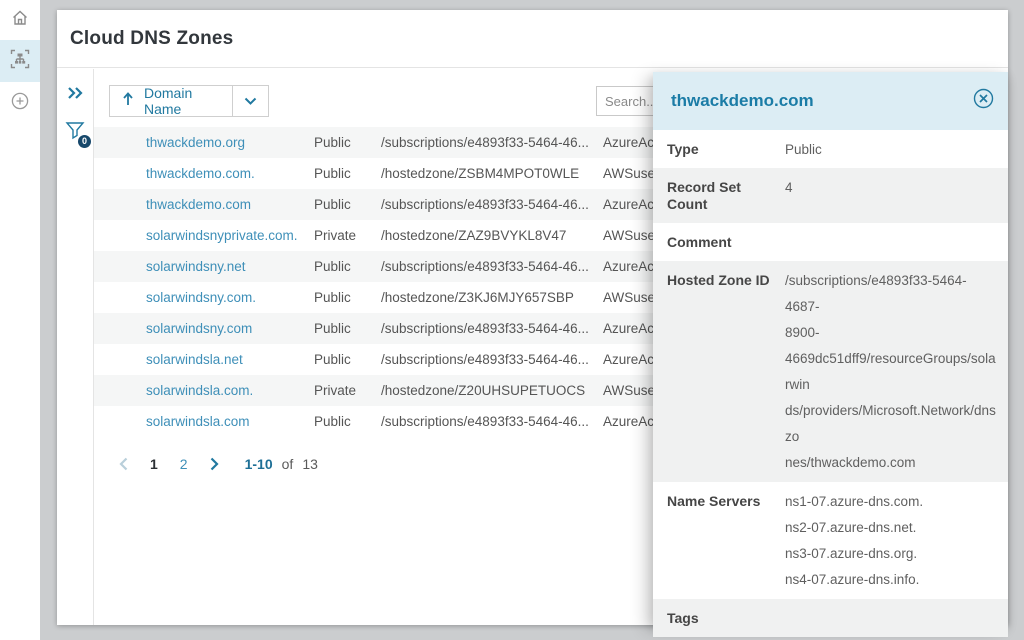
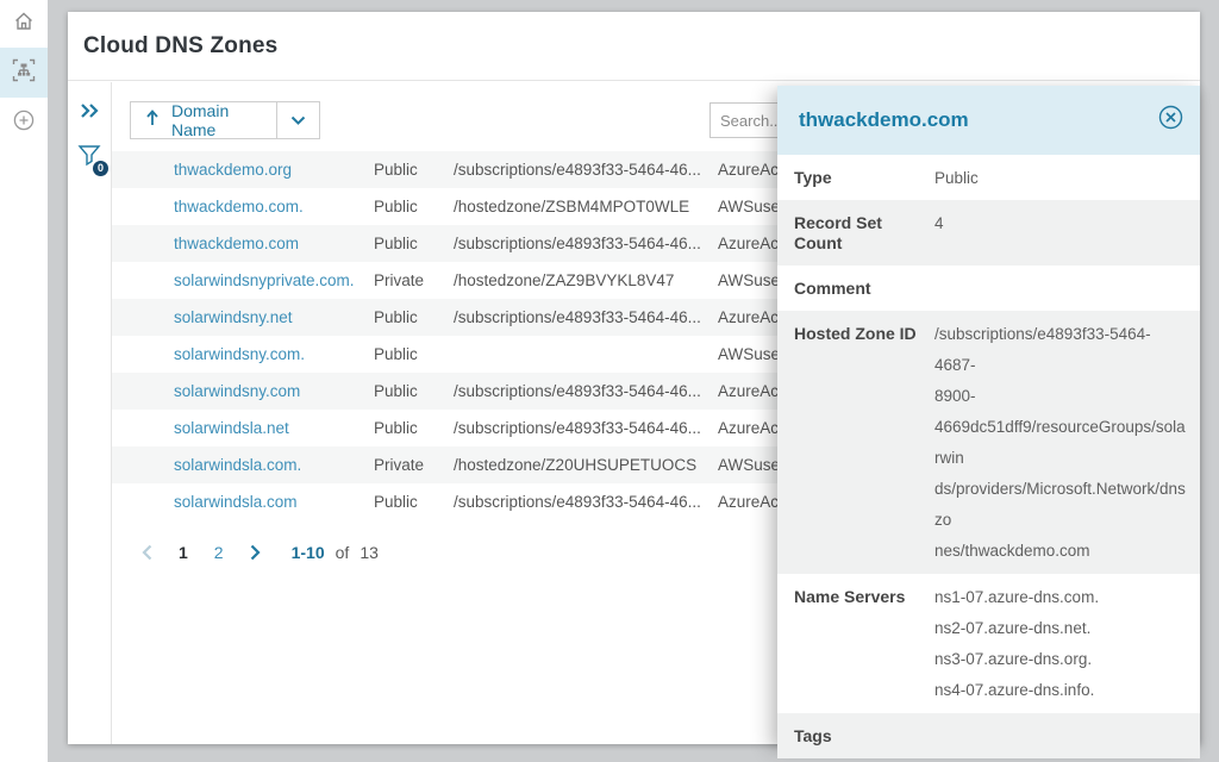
  Cloud DNS Zones
  0
  Domain Name
  Search..
  thwackdemo.org
  Public
  /subscriptions/e4893f33-5464-46...
  AzureAc
  thwackdemo.com.
  Public
  /hostedzone/ZSBM4MPOT0WLE
  AWSuse
  thwackdemo.com
  Public
  /subscriptions/e4893f33-5464-46...
  AzureAc
  solarwindsnyprivate.com.
  Private
  /hostedzone/ZAZ9BVYKL8V47
  AWSuse
  solarwindsny.net
  Public
  /subscriptions/e4893f33-5464-46...
  AzureAc
  solarwindsny.com.
  Public
- /hostedzone/Z3KJ6MJY657SBP
  AWSuse
  solarwindsny.com
  Public
  /subscriptions/e4893f33-5464-46...
  AzureAc
  solarwindsla.net
  Public
  /subscriptions/e4893f33-5464-46...
  AzureAc
  solarwindsla.com.
  Private
  /hostedzone/Z20UHSUPETUOCS
  AWSuse
  solarwindsla.com
  Public
  /subscriptions/e4893f33-5464-46...
  AzureAc
  1
  2
  1-10
  of
  13
  thwackdemo.com
  Type
  Public
  Record Set Count
  4
  Comment
  Hosted Zone ID
  /subscriptions/e4893f33-5464-4687-
  8900-
  4669dc51dff9/resourceGroups/solarwin
  ds/providers/Microsoft.Network/dnszo
  nes/thwackdemo.com
  Name Servers
  ns1-07.azure-dns.com.
  ns2-07.azure-dns.net.
  ns3-07.azure-dns.org.
  ns4-07.azure-dns.info.
  Tags
